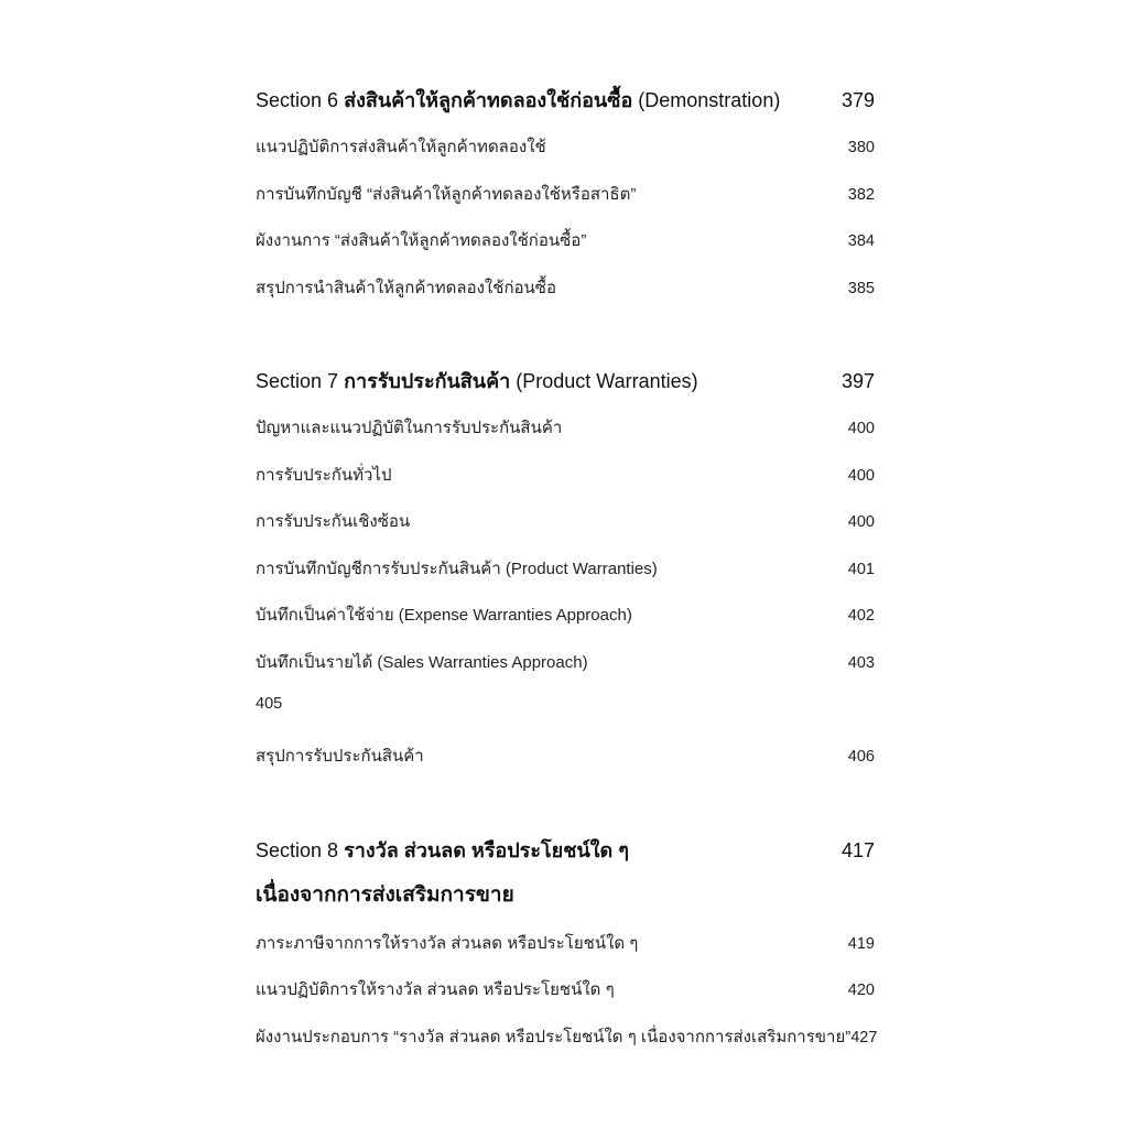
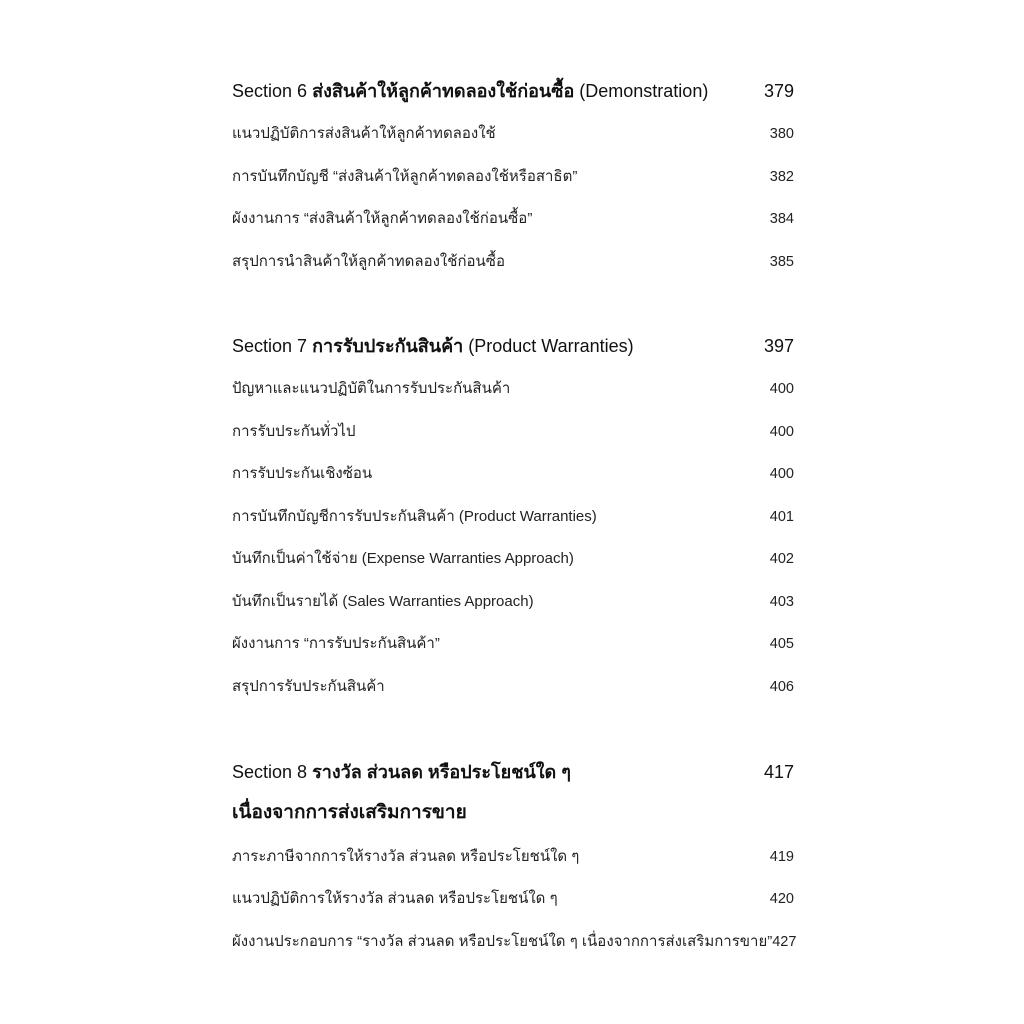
  Section 6 ส่งสินค้าให้ลูกค้าทดลองใช้ก่อนซื้อ (Demonstration)
  379
  แนวปฏิบัติการส่งสินค้าให้ลูกค้าทดลองใช้
  380
  การบันทึกบัญชี “ส่งสินค้าให้ลูกค้าทดลองใช้หรือสาธิต”
  382
  ผังงานการ “ส่งสินค้าให้ลูกค้าทดลองใช้ก่อนซื้อ”
  384
  สรุปการนำสินค้าให้ลูกค้าทดลองใช้ก่อนซื้อ
  385
  Section 7 การรับประกันสินค้า (Product Warranties)
  397
  ปัญหาและแนวปฏิบัติในการรับประกันสินค้า
  400
  การรับประกันทั่วไป
  400
  การรับประกันเชิงซ้อน
  400
  การบันทึกบัญชีการรับประกันสินค้า (Product Warranties)
  401
  บันทึกเป็นค่าใช้จ่าย (Expense Warranties Approach)
  402
  บันทึกเป็นรายได้ (Sales Warranties Approach)
  403
+ ผังงานการ “การรับประกันสินค้า”
  405
  สรุปการรับประกันสินค้า
  406
  Section 8 รางวัล ส่วนลด หรือประโยชน์ใด ๆ
  417
  เนื่องจากการส่งเสริมการขาย
  ภาระภาษีจากการให้รางวัล ส่วนลด หรือประโยชน์ใด ๆ
  419
  แนวปฏิบัติการให้รางวัล ส่วนลด หรือประโยชน์ใด ๆ
  420
  ผังงานประกอบการ “รางวัล ส่วนลด หรือประโยชน์ใด ๆ เนื่องจากการส่งเสริมการขาย”
  427
